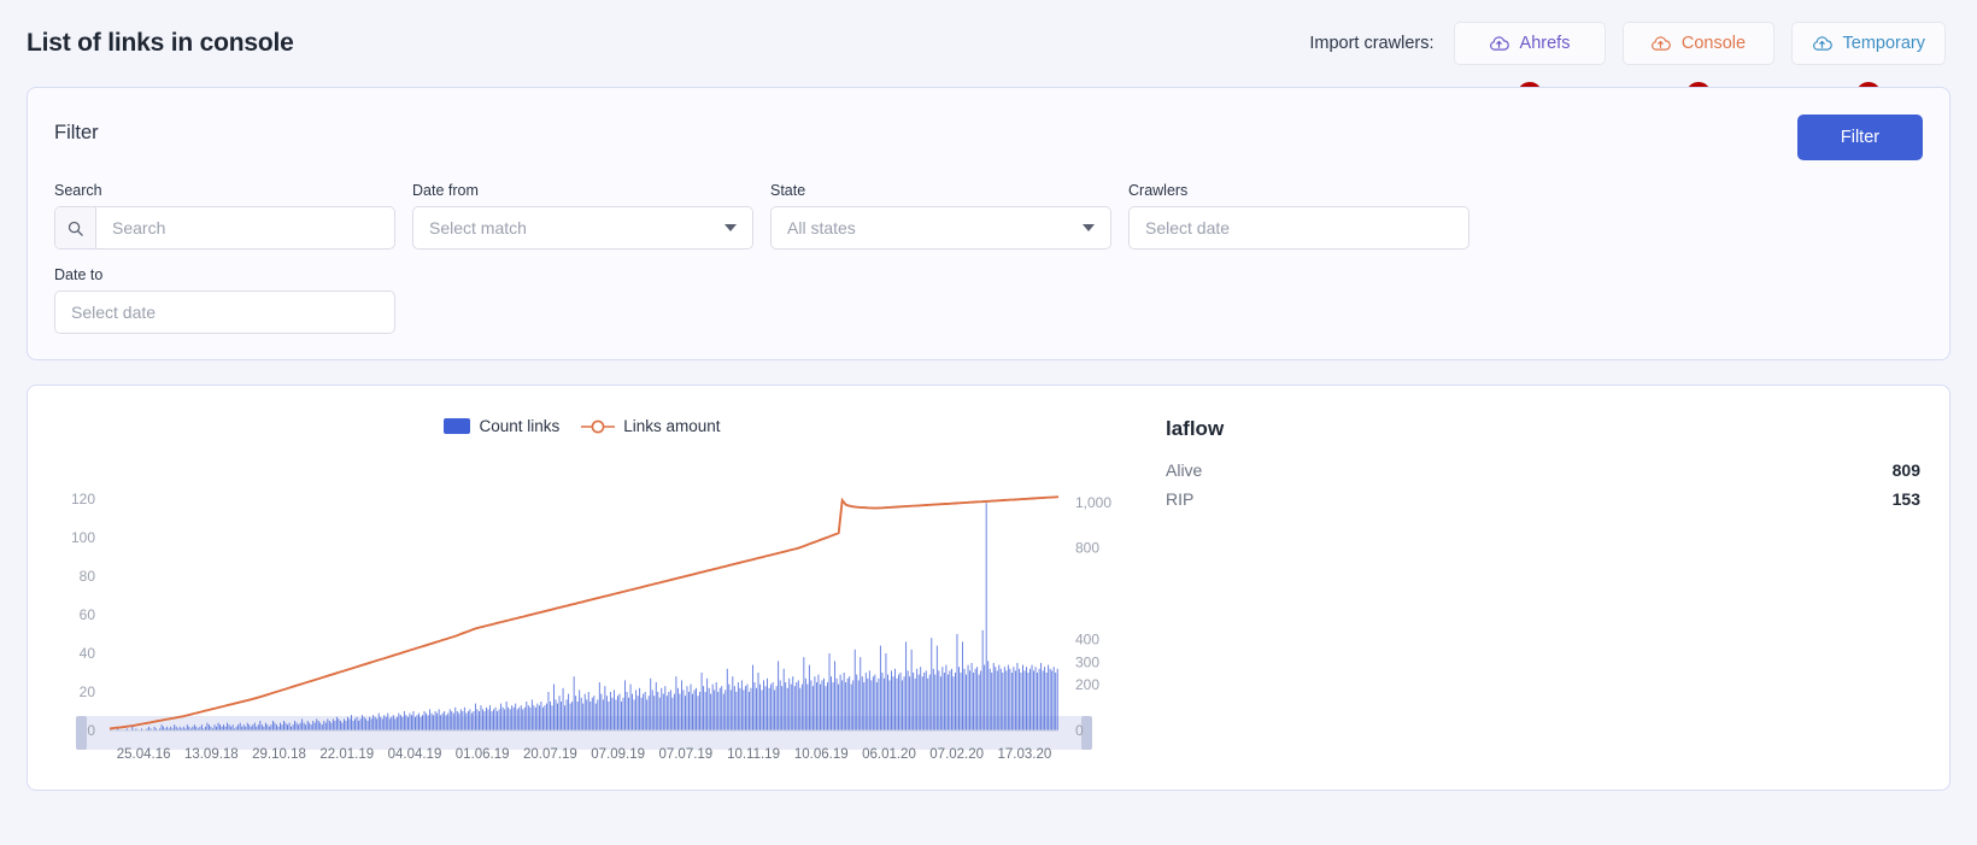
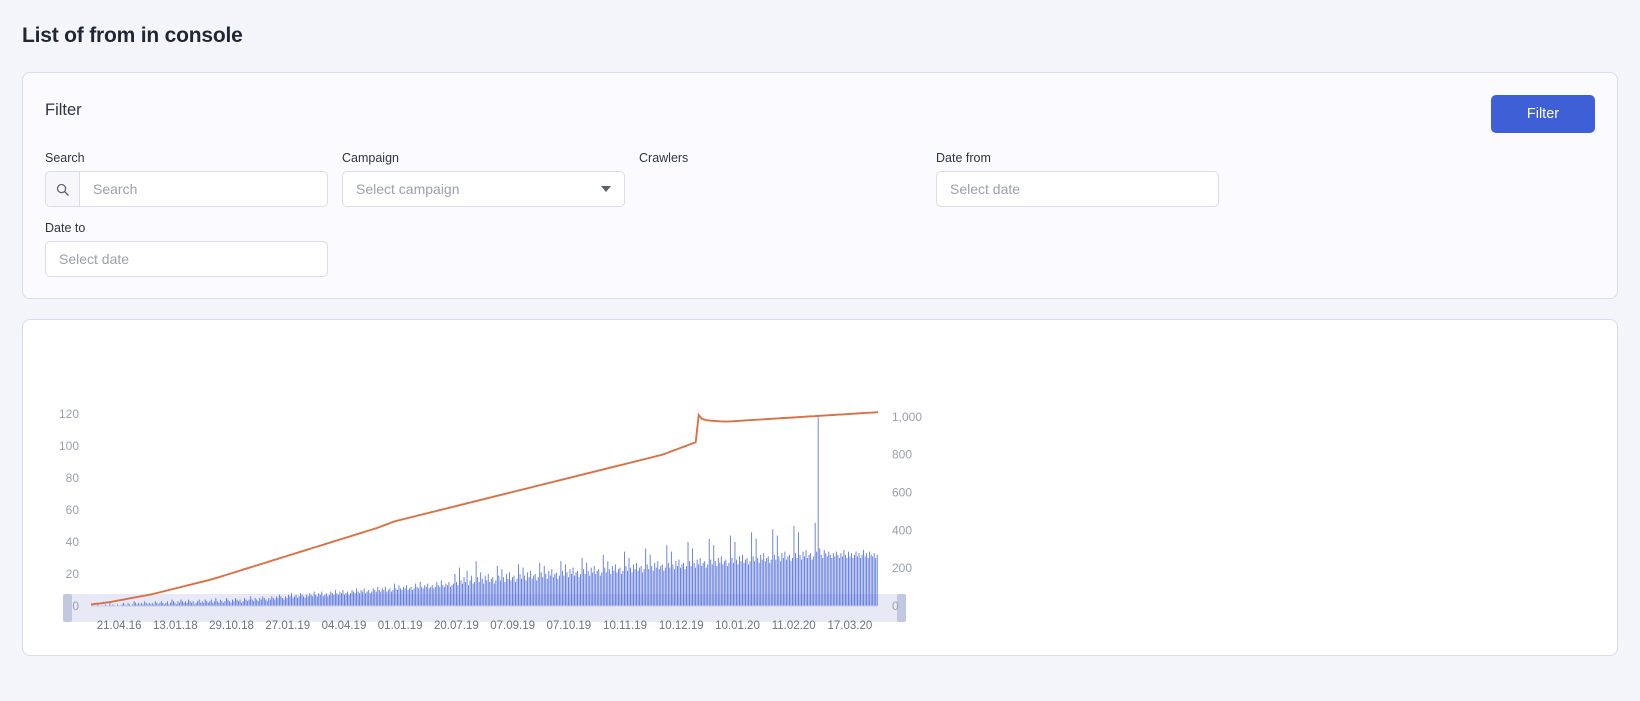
- List of links in console
+ List of from in console
- Import crawlers:
- Ahrefs
- Console
- Temporary
  Filter
  Filter
  Search
  Search
+ Campaign
+ Select campaign
- Date from
+ Crawlers
- Select match
- State
- All states
- Crawlers
+ Date from
  Select date
  Date to
  Select date
- Count links
- Links amount
  0
  20
  40
  60
  80
  100
  120
  0
  200
  400
- 300
+ 600
  800
  1,000
- 25.04.16
+ 21.04.16
- 13.09.18
+ 13.01.18
  29.10.18
- 22.01.19
+ 27.01.19
  04.04.19
- 01.06.19
+ 01.01.19
  20.07.19
  07.09.19
- 07.07.19
+ 07.10.19
  10.11.19
- 10.06.19
+ 10.12.19
- 06.01.20
+ 10.01.20
- 07.02.20
+ 11.02.20
  17.03.20
- laflow
- Alive
- 809
- RIP
- 153
